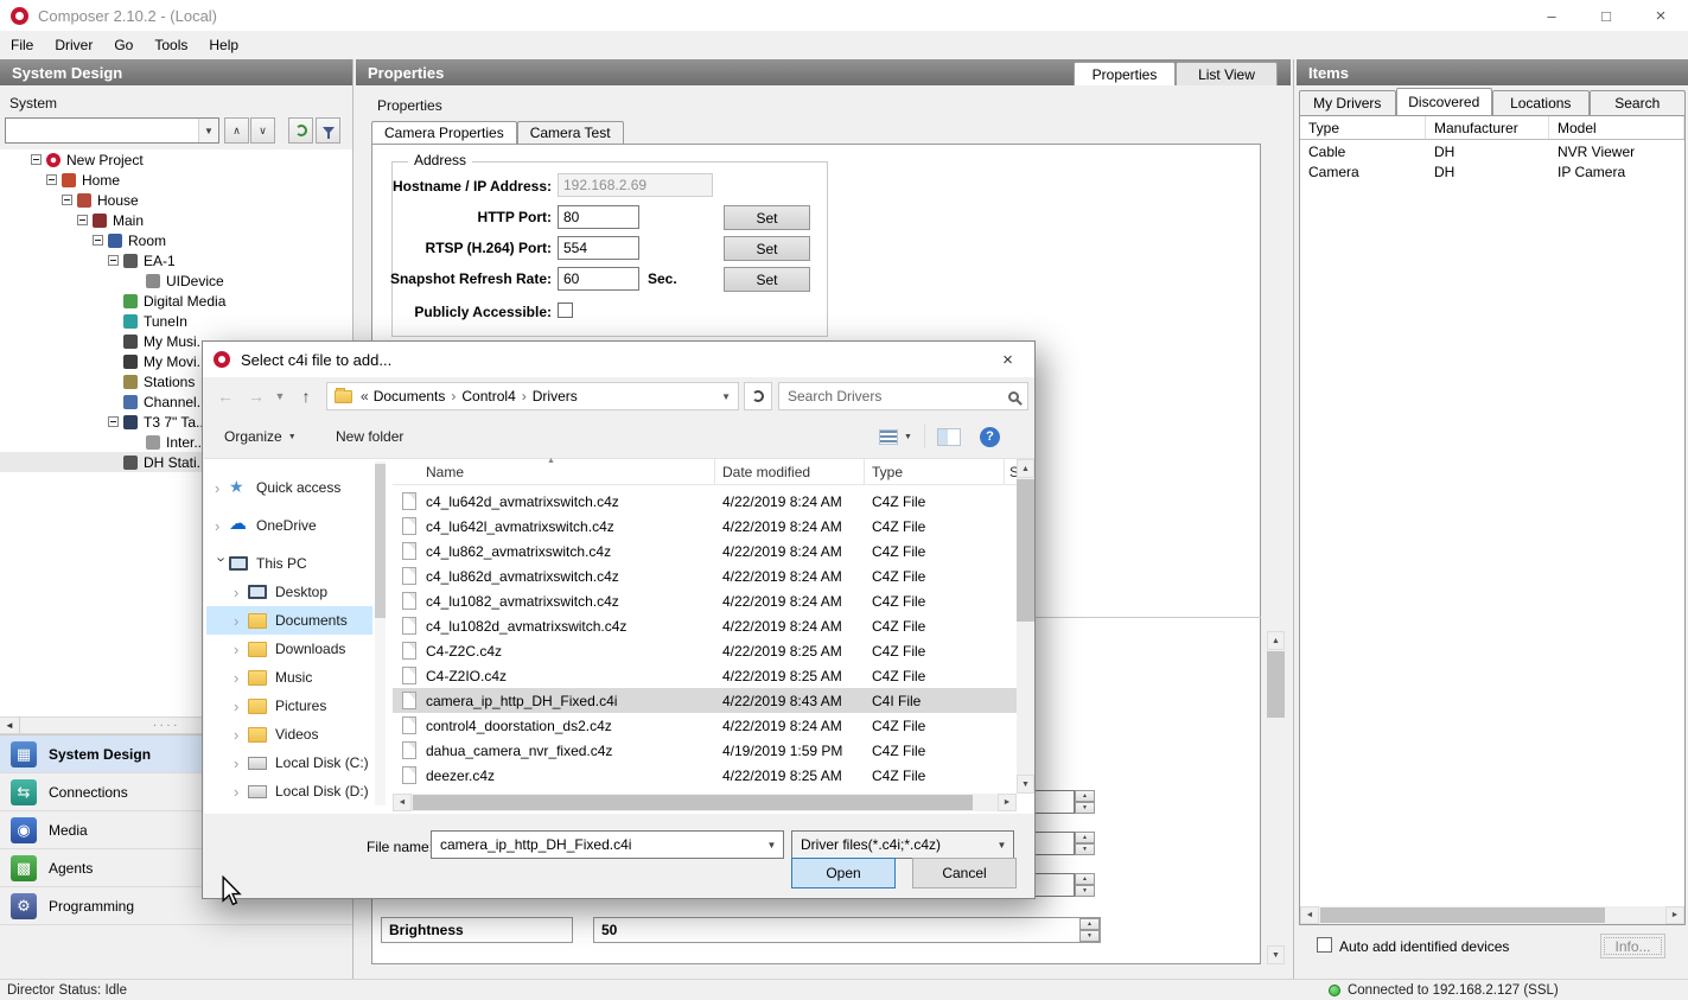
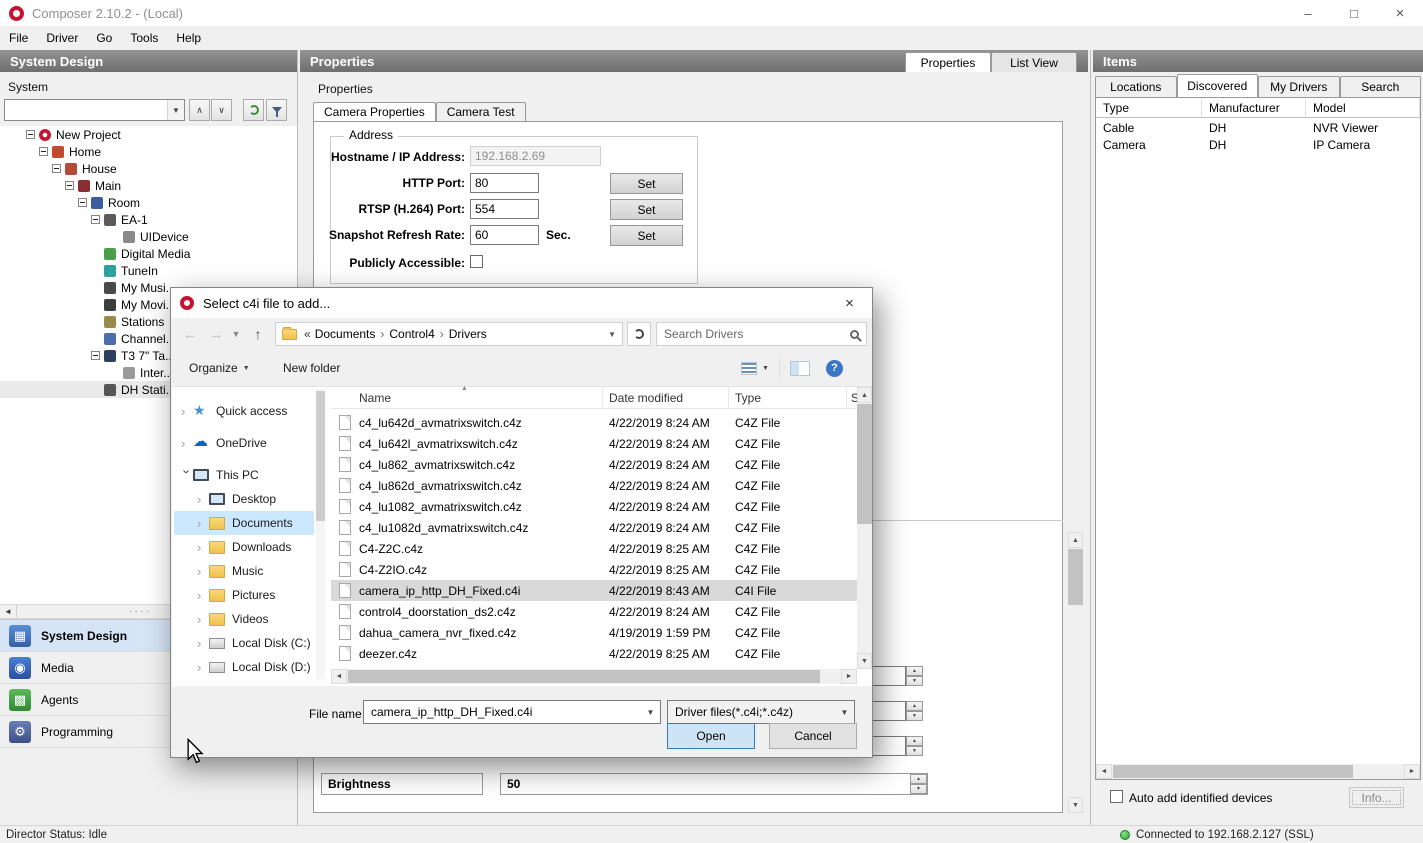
  Composer 2.10.2 - (Local)
  –
  □
  ×
  File
  Driver
  Go
  Tools
  Help
  System Design
  System
  ▼
  ∧
  ∨
  New Project
  Home
  House
  Main
  Room
  EA-1
  UIDevice
  Digital Media
  TuneIn
  My Musi.
  My Movi.
  Stations
  Channel.
  T3 7" Ta.
  Inter..
  DH Stati.
  ◄
  ∙∙∙∙
  System Design
- Connections
  Media
  Agents
  Programming
  Properties
  Properties
  List View
  Properties
  Camera Properties
  Camera Test
  Address
  Hostname / IP Address:
  192.168.2.69
  HTTP Port:
  80
  Set
  RTSP (H.264) Port:
  554
  Set
  Snapshot Refresh Rate:
  60
  Sec.
  Set
  Publicly Accessible:
  Brightness
  50
  Items
- My Drivers
+ Locations
  Discovered
- Locations
+ My Drivers
  Search
  Type
  Manufacturer
  Model
  Cable
  DH
  NVR Viewer
  Camera
  DH
  IP Camera
  Auto add identified devices
  Info...
  Director Status: Idle
  Connected to 192.168.2.127 (SSL)
  Select c4i file to add...
  ×
  ←
  →
  ▼
  ↑
  «
  Documents
  ›
  Control4
  ›
  Drivers
  ▼
  Search Drivers
  Organize
  New folder
  ?
  ›
  Quick access
  ›
  OneDrive
  This PC
  ›
  Desktop
  ›
  Documents
  ›
  Downloads
  ›
  Music
  ›
  Pictures
  ›
  Videos
  ›
  Local Disk (C:)
  ›
  Local Disk (D:)
  Name
  Date modified
  Type
  c4_lu642d_avmatrixswitch.c4z
  4/22/2019 8:24 AM
  C4Z File
  c4_lu642l_avmatrixswitch.c4z
  4/22/2019 8:24 AM
  C4Z File
  c4_lu862_avmatrixswitch.c4z
  4/22/2019 8:24 AM
  C4Z File
  c4_lu862d_avmatrixswitch.c4z
  4/22/2019 8:24 AM
  C4Z File
  c4_lu1082_avmatrixswitch.c4z
  4/22/2019 8:24 AM
  C4Z File
  c4_lu1082d_avmatrixswitch.c4z
  4/22/2019 8:24 AM
  C4Z File
  C4-Z2C.c4z
  4/22/2019 8:25 AM
  C4Z File
  C4-Z2IO.c4z
  4/22/2019 8:25 AM
  C4Z File
  camera_ip_http_DH_Fixed.c4i
  4/22/2019 8:43 AM
  C4I File
  control4_doorstation_ds2.c4z
  4/22/2019 8:24 AM
  C4Z File
  dahua_camera_nvr_fixed.c4z
  4/19/2019 1:59 PM
  C4Z File
  deezer.c4z
  4/22/2019 8:25 AM
  C4Z File
  File name
  camera_ip_http_DH_Fixed.c4i
  ▼
  Driver files(*.c4i;*.c4z)
  ▼
  Open
  Cancel
